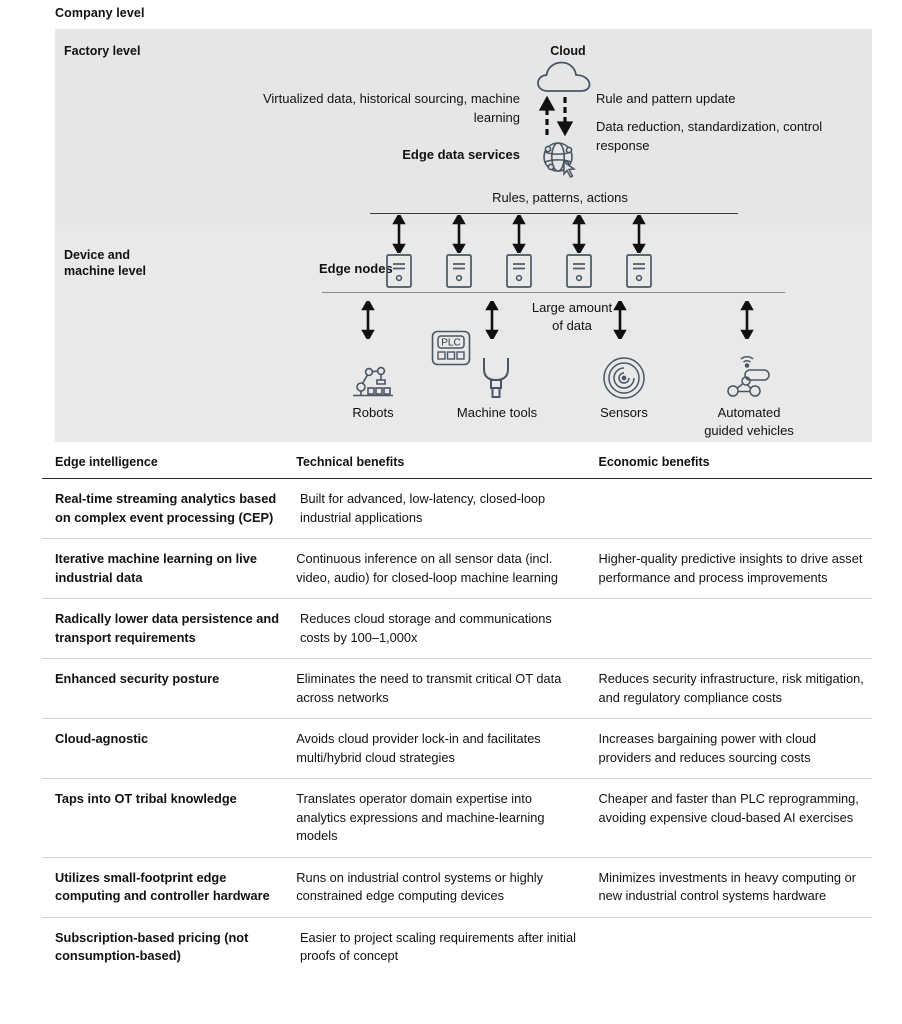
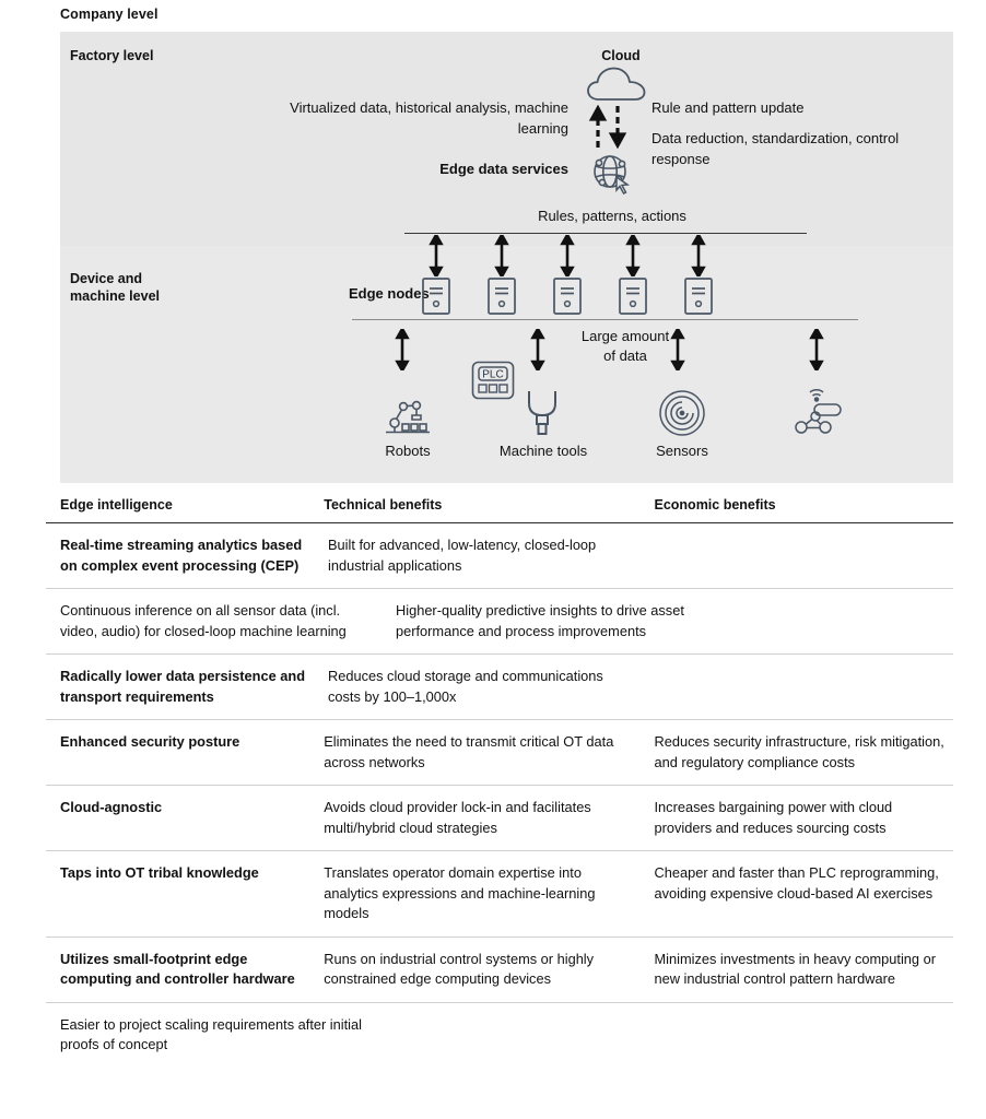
  Company level
  Factory level
  Device and
  machine level
  Cloud
- Virtualized data, historical sourcing, machine learning
+ Virtualized data, historical analysis, machine learning
  Edge data services
  Rule and pattern update
  Data reduction, standardization, control response
  Rules, patterns, actions
  Edge nodes
  Large amount
  of data
  PLC
  Robots
  Machine tools
  Sensors
- Automated
- guided vehicles
  Edge intelligence
  Technical benefits
  Economic benefits
  Real-time streaming analytics based on complex event processing (CEP)
  Built for advanced, low-latency, closed-loop industrial applications
- Iterative machine learning on live industrial data
  Continuous inference on all sensor data (incl. video, audio) for closed-loop machine learning
  Higher-quality predictive insights to drive asset performance and process improvements
  Radically lower data persistence and transport requirements
  Reduces cloud storage and communications costs by 100–1,000x
  Enhanced security posture
  Eliminates the need to transmit critical OT data across networks
  Reduces security infrastructure, risk mitigation, and regulatory compliance costs
  Cloud-agnostic
  Avoids cloud provider lock-in and facilitates multi/hybrid cloud strategies
  Increases bargaining power with cloud providers and reduces sourcing costs
  Taps into OT tribal knowledge
  Translates operator domain expertise into analytics expressions and machine-learning models
  Cheaper and faster than PLC reprogramming, avoiding expensive cloud-based AI exercises
  Utilizes small-footprint edge computing and controller hardware
  Runs on industrial control systems or highly constrained edge computing devices
- Minimizes investments in heavy computing or new industrial control systems hardware
+ Minimizes investments in heavy computing or new industrial control pattern hardware
- Subscription-based pricing (not consumption-based)
  Easier to project scaling requirements after initial proofs of concept
